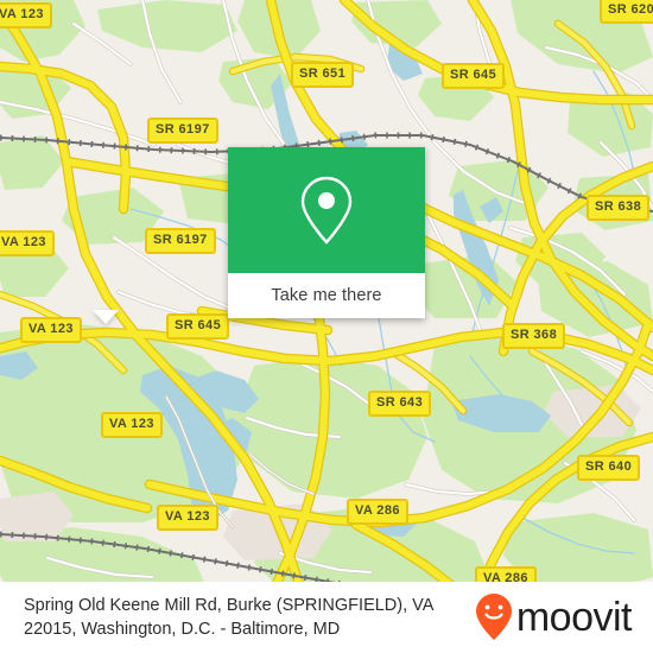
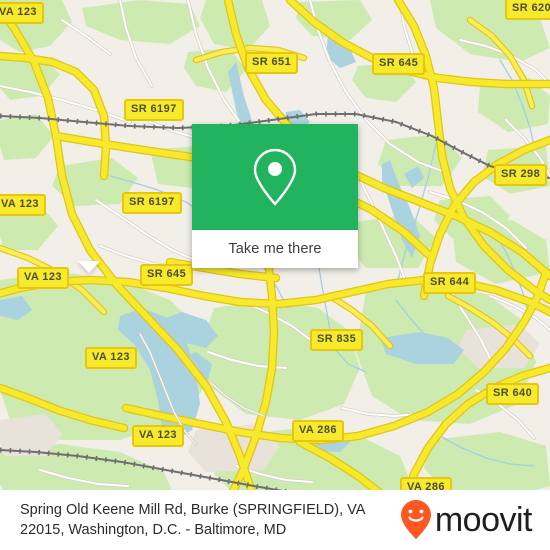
  VA 123
  SR 651
  SR 645
  SR 620
  SR 6197
  SR 6197
- SR 638
+ SR 298
  VA 123
  VA 123
  SR 645
- SR 368
+ SR 644
- SR 643
+ SR 835
  VA 123
  SR 640
  VA 123
  VA 286
  VA 286
  Take me there
  Spring Old Keene Mill Rd, Burke (SPRINGFIELD), VA 22015, Washington, D.C. - Baltimore, MD
  moovit
